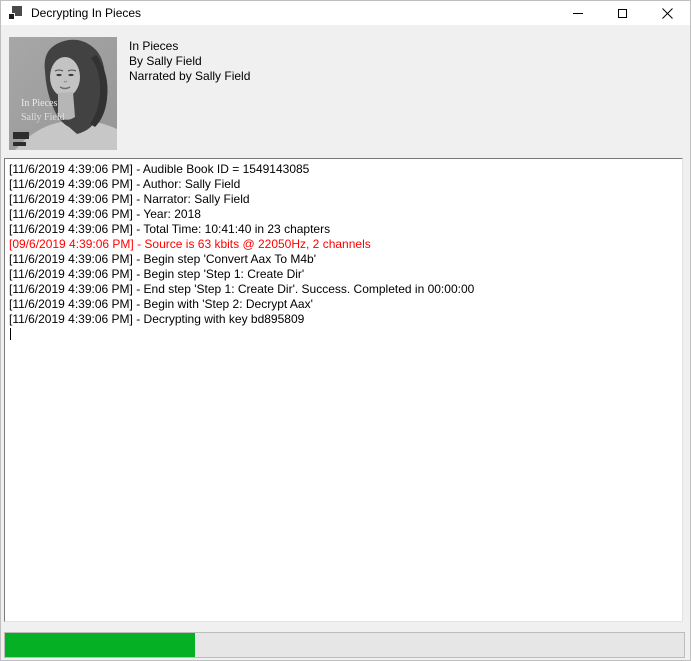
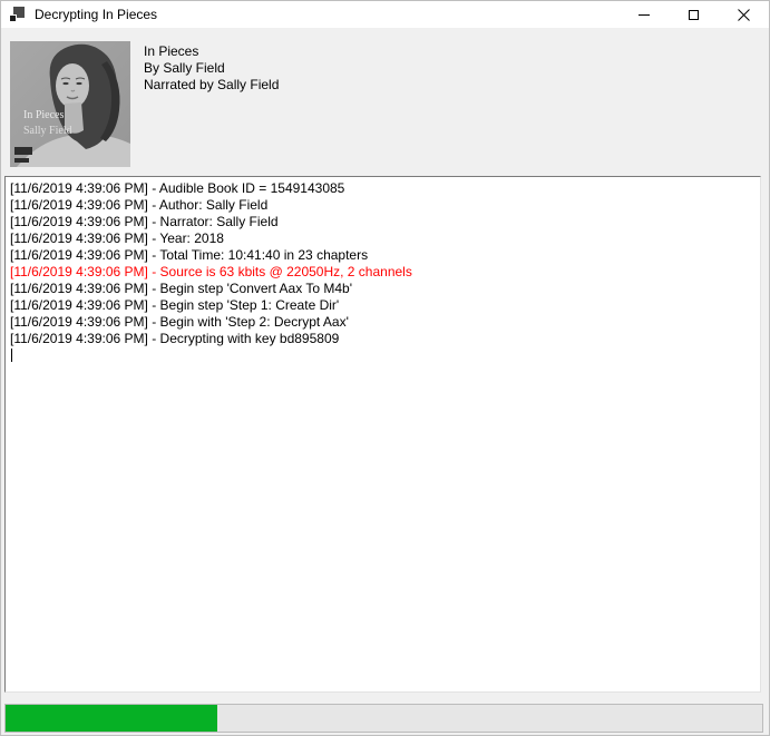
  Decrypting In Pieces
  In Pieces
  Sally Field
  In Pieces
  By Sally Field
  Narrated by Sally Field
  [11/6/2019 4:39:06 PM] - Audible Book ID = 1549143085
  [11/6/2019 4:39:06 PM] - Author: Sally Field
  [11/6/2019 4:39:06 PM] - Narrator: Sally Field
  [11/6/2019 4:39:06 PM] - Year: 2018
  [11/6/2019 4:39:06 PM] - Total Time: 10:41:40 in 23 chapters
- [09/6/2019 4:39:06 PM] - Source is 63 kbits @ 22050Hz, 2 channels
+ [11/6/2019 4:39:06 PM] - Source is 63 kbits @ 22050Hz, 2 channels
  [11/6/2019 4:39:06 PM] - Begin step 'Convert Aax To M4b'
  [11/6/2019 4:39:06 PM] - Begin step 'Step 1: Create Dir'
- [11/6/2019 4:39:06 PM] - End step 'Step 1: Create Dir'. Success. Completed in 00:00:00
  [11/6/2019 4:39:06 PM] - Begin with 'Step 2: Decrypt Aax'
  [11/6/2019 4:39:06 PM] - Decrypting with key bd895809
